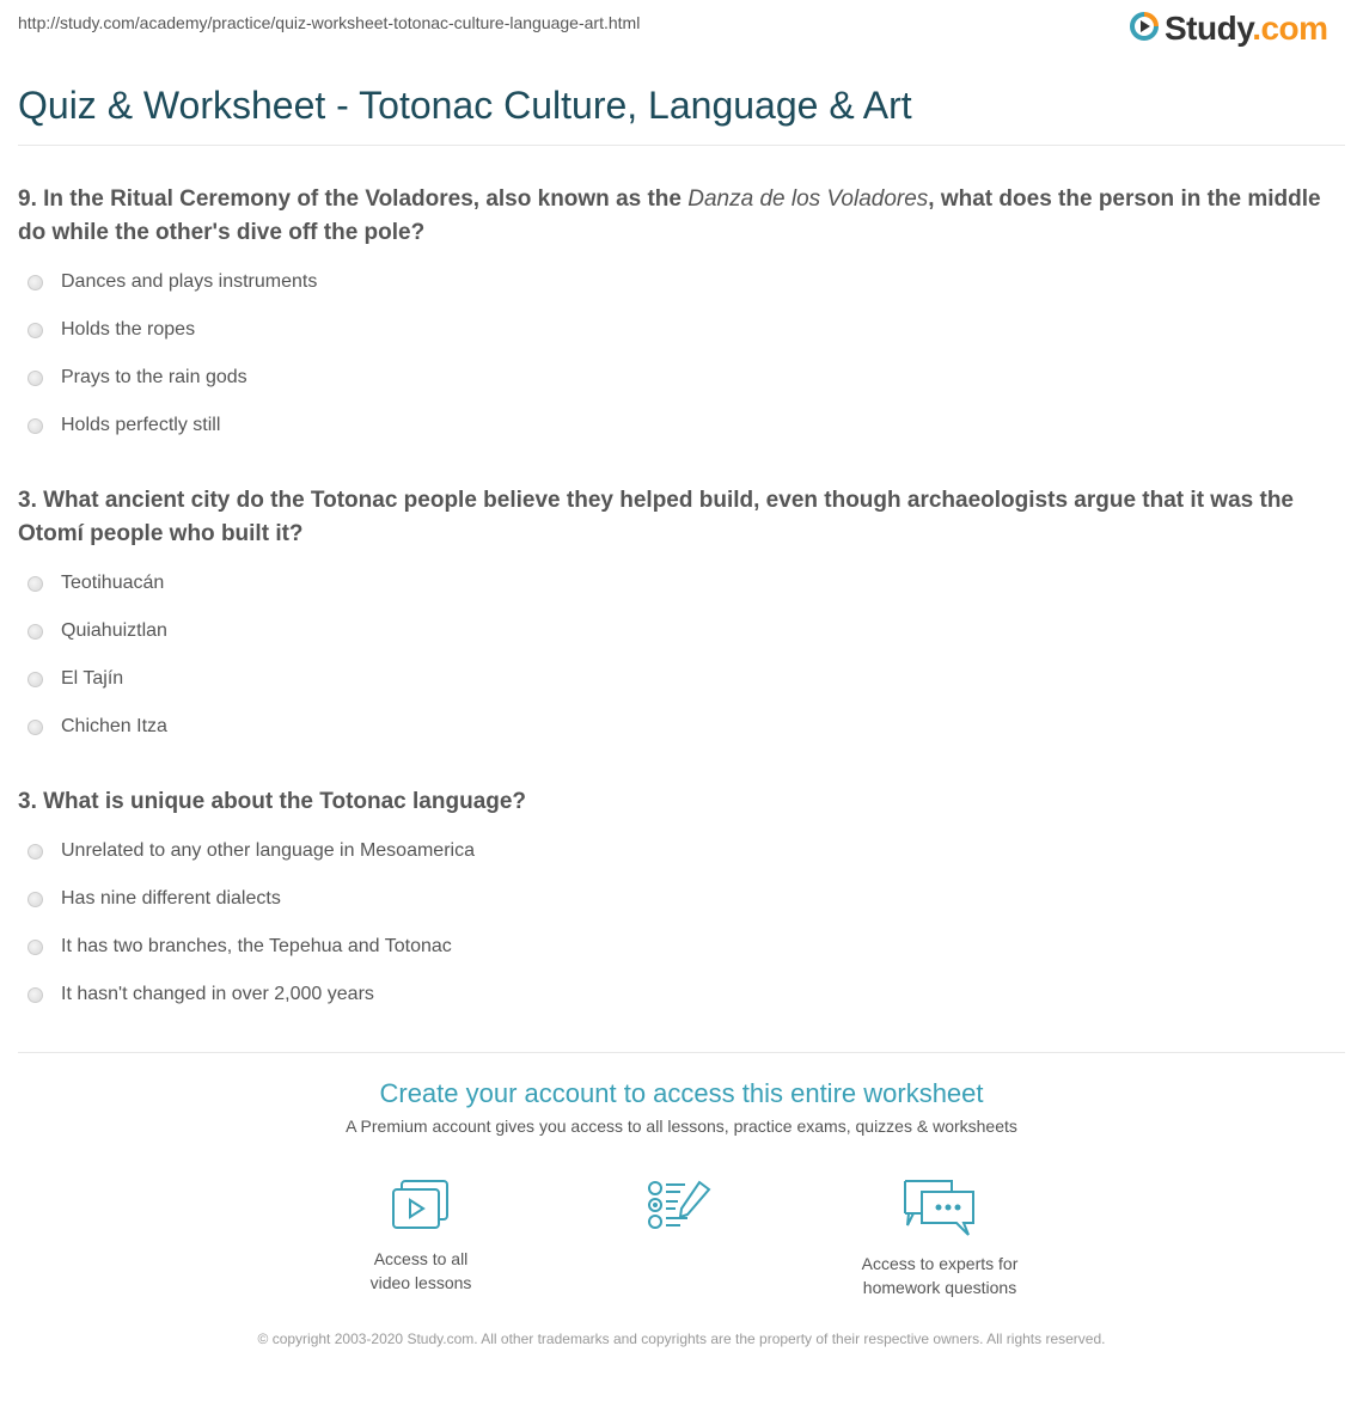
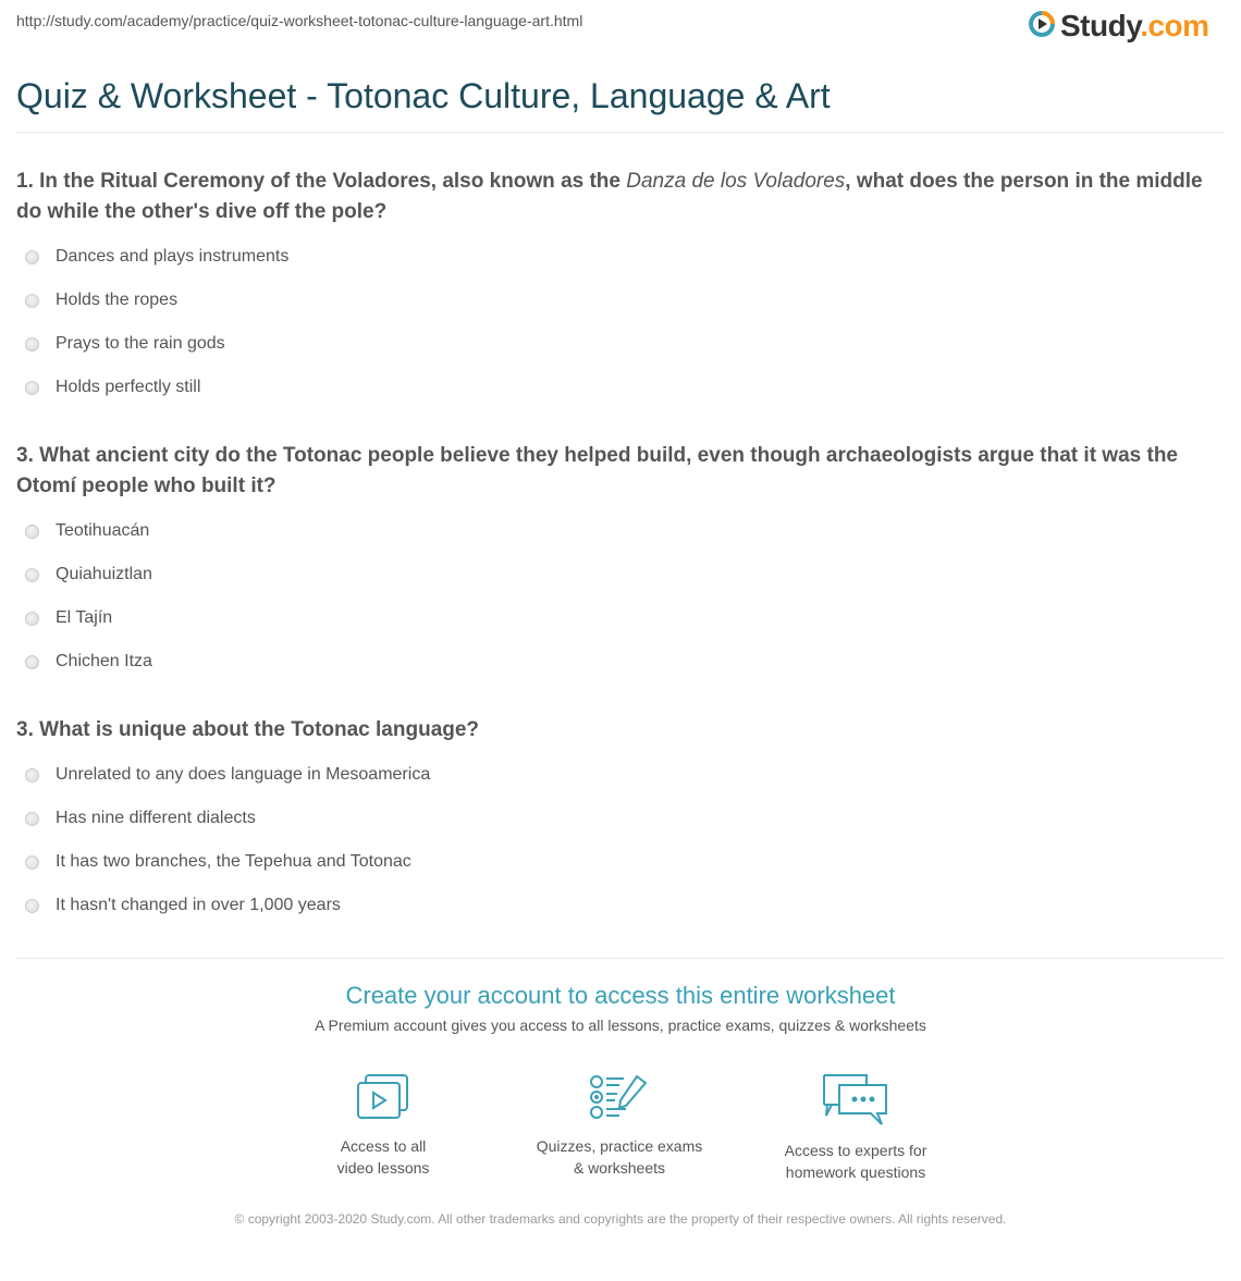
  http://study.com/academy/practice/quiz-worksheet-totonac-culture-language-art.html
  Study.com
  Quiz & Worksheet - Totonac Culture, Language & Art
- 9. In the Ritual Ceremony of the Voladores, also known as the Danza de los Voladores, what does the person in the middle do while the other's dive off the pole?
+ 1. In the Ritual Ceremony of the Voladores, also known as the Danza de los Voladores, what does the person in the middle do while the other's dive off the pole?
  Dances and plays instruments
  Holds the ropes
  Prays to the rain gods
  Holds perfectly still
  3. What ancient city do the Totonac people believe they helped build, even though archaeologists argue that it was the Otomí people who built it?
  Teotihuacán
  Quiahuiztlan
  El Tajín
  Chichen Itza
  3. What is unique about the Totonac language?
- Unrelated to any other language in Mesoamerica
+ Unrelated to any does language in Mesoamerica
  Has nine different dialects
  It has two branches, the Tepehua and Totonac
- It hasn't changed in over 2,000 years
+ It hasn't changed in over 1,000 years
  Create your account to access this entire worksheet
  A Premium account gives you access to all lessons, practice exams, quizzes & worksheets
  Access to all
  video lessons
+ Quizzes, practice exams
+ & worksheets
  Access to experts for
  homework questions
  © copyright 2003-2020 Study.com. All other trademarks and copyrights are the property of their respective owners. All rights reserved.
